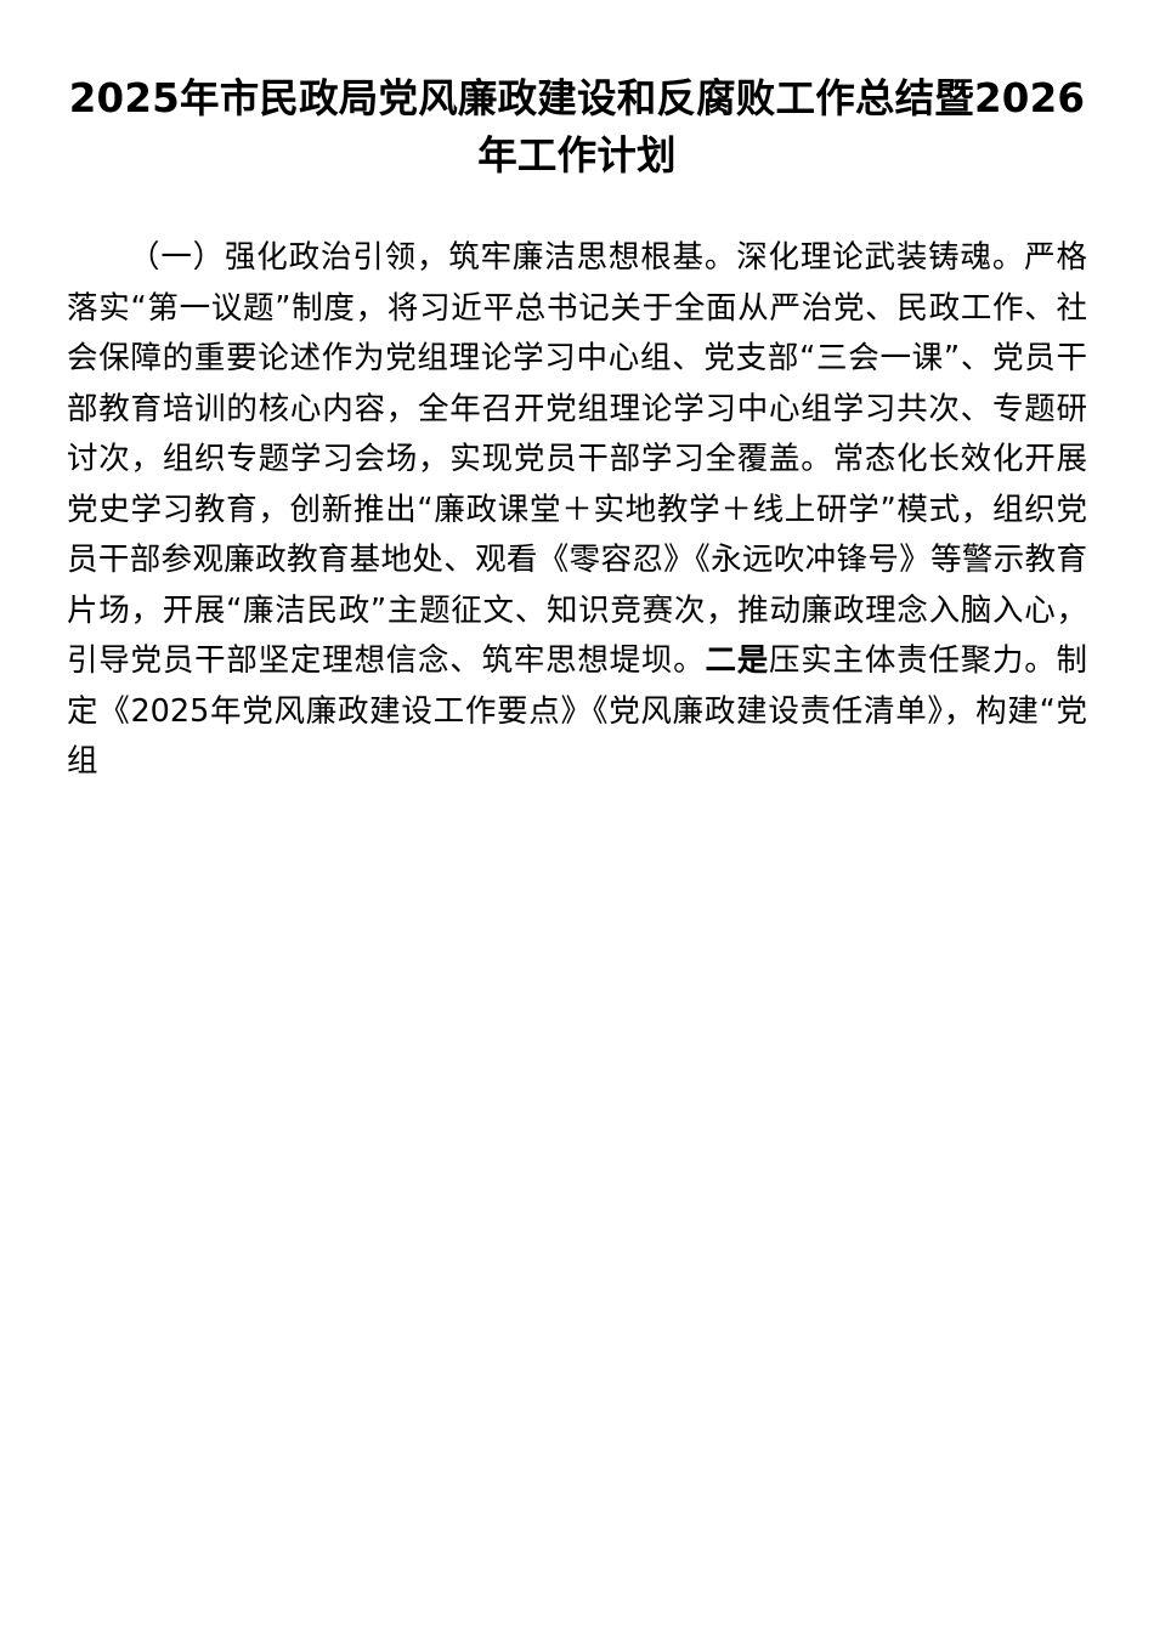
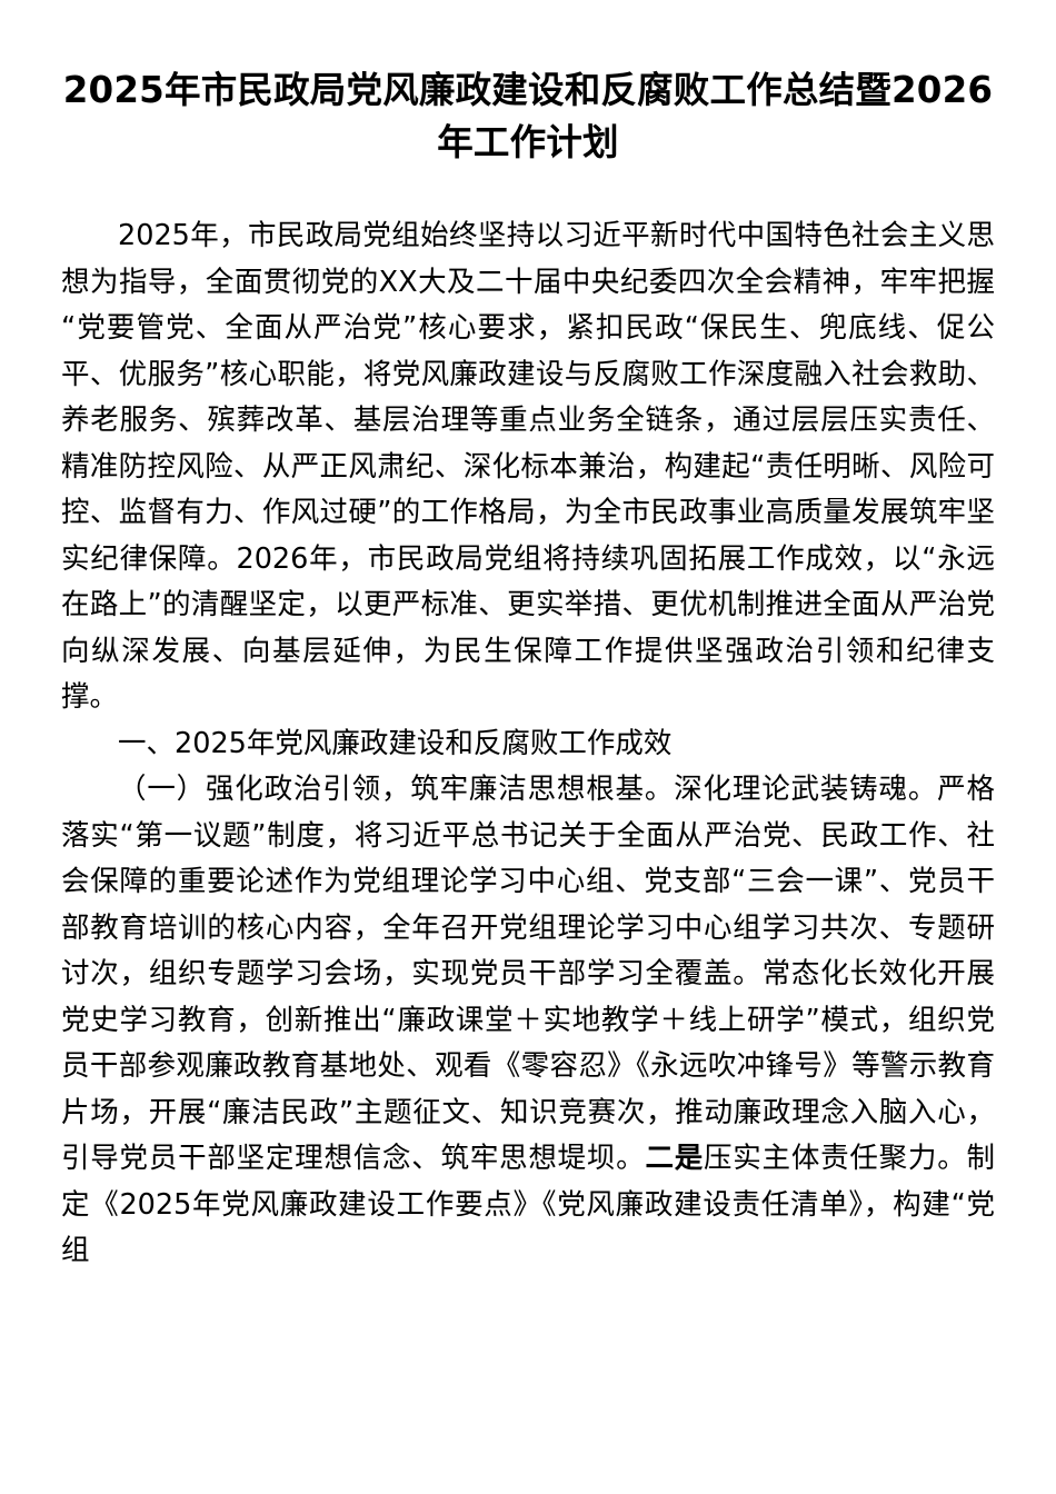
  2025年市民政局党风廉政建设和反腐败工作总结暨2026年工作计划
+ 2025年，市民政局党组始终坚持以习近平新时代中国特色社会主义思想为指导，全面贯彻党的XX大及二十届中央纪委四次全会精神，牢牢把握“党要管党、全面从严治党”核心要求，紧扣民政“保民生、兜底线、促公平、优服务”核心职能，将党风廉政建设与反腐败工作深度融入社会救助、养老服务、殡葬改革、基层治理等重点业务全链条，通过层层压实责任、精准防控风险、从严正风肃纪、深化标本兼治，构建起“责任明晰、风险可控、监督有力、作风过硬”的工作格局，为全市民政事业高质量发展筑牢坚实纪律保障。2026年，市民政局党组将持续巩固拓展工作成效，以“永远在路上”的清醒坚定，以更严标准、更实举措、更优机制推进全面从严治党向纵深发展、向基层延伸，为民生保障工作提供坚强政治引领和纪律支撑。
+ 一、2025年党风廉政建设和反腐败工作成效
  （一）强化政治引领，筑牢廉洁思想根基。深化理论武装铸魂。严格落实“第一议题”制度，将习近平总书记关于全面从严治党、民政工作、社会保障的重要论述作为党组理论学习中心组、党支部“三会一课”、党员干部教育培训的核心内容，全年召开党组理论学习中心组学习共次、专题研讨次，组织专题学习会场，实现党员干部学习全覆盖。常态化长效化开展党史学习教育，创新推出“廉政课堂＋实地教学＋线上研学”模式，组织党员干部参观廉政教育基地处、观看《零容忍》《永远吹冲锋号》等警示教育片场，开展“廉洁民政”主题征文、知识竞赛次，推动廉政理念入脑入心，引导党员干部坚定理想信念、筑牢思想堤坝。二是压实主体责任聚力。制定《2025年党风廉政建设工作要点》《党风廉政建设责任清单》，构建“党组
